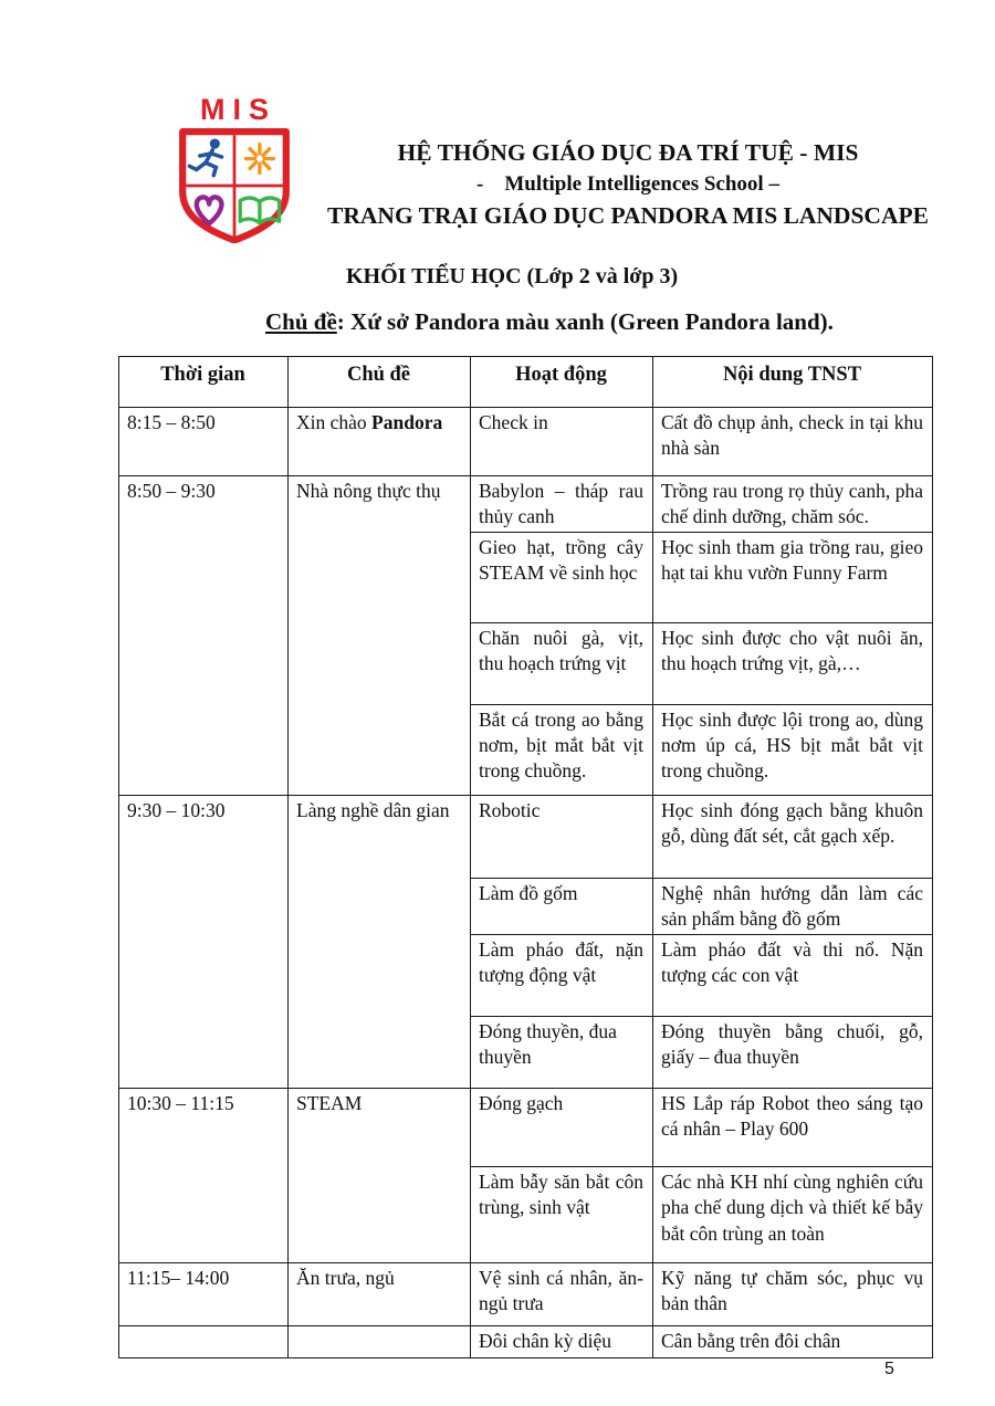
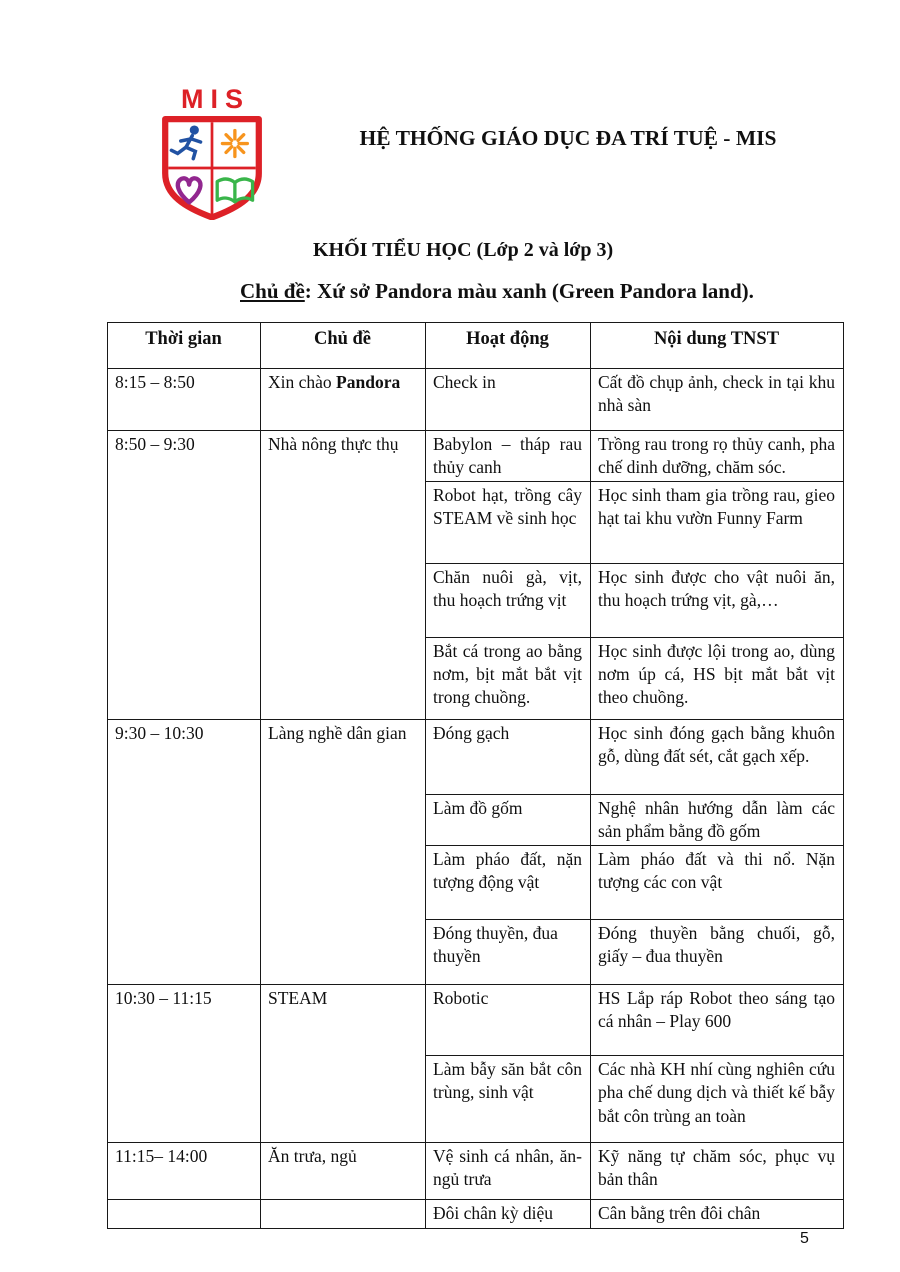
  MIS
  HỆ THỐNG GIÁO DỤC ĐA TRÍ TUỆ - MIS
- - Multiple Intelligences School –
- TRANG TRẠI GIÁO DỤC PANDORA MIS LANDSCAPE
  KHỐI TIỂU HỌC (Lớp 2 và lớp 3)
  Chủ đề: Xứ sở Pandora màu xanh (Green Pandora land).
  Thời gian	Chủ đề	Hoạt động	Nội dung TNST
  8:15 – 8:50	Xin chào Pandora	Check in	Cất đồ chụp ảnh, check in tại khu nhà sàn
  8:50 – 9:30	Nhà nông thực thụ	Babylon – tháp rau thủy canh	Trồng rau trong rọ thủy canh, pha chế dinh dưỡng, chăm sóc.
- Gieo hạt, trồng cây STEAM về sinh học	Học sinh tham gia trồng rau, gieo hạt tai khu vườn Funny Farm
+ Robot hạt, trồng cây STEAM về sinh học	Học sinh tham gia trồng rau, gieo hạt tai khu vườn Funny Farm
  Chăn nuôi gà, vịt, thu hoạch trứng vịt	Học sinh được cho vật nuôi ăn, thu hoạch trứng vịt, gà,…
- Bắt cá trong ao bằng nơm, bịt mắt bắt vịt trong chuồng.	Học sinh được lội trong ao, dùng nơm úp cá, HS bịt mắt bắt vịt trong chuồng.
+ Bắt cá trong ao bằng nơm, bịt mắt bắt vịt trong chuồng.	Học sinh được lội trong ao, dùng nơm úp cá, HS bịt mắt bắt vịt theo chuồng.
- 9:30 – 10:30	Làng nghề dân gian	Robotic	Học sinh đóng gạch bằng khuôn gỗ, dùng đất sét, cắt gạch xếp.
+ 9:30 – 10:30	Làng nghề dân gian	Đóng gạch	Học sinh đóng gạch bằng khuôn gỗ, dùng đất sét, cắt gạch xếp.
  Làm đồ gốm	Nghệ nhân hướng dẫn làm các sản phẩm bằng đồ gốm
  Làm pháo đất, nặn tượng động vật	Làm pháo đất và thi nổ. Nặn tượng các con vật
  Đóng thuyền, đua thuyền	Đóng thuyền bằng chuối, gỗ, giấy – đua thuyền
- 10:30 – 11:15	STEAM	Đóng gạch	HS Lắp ráp Robot theo sáng tạo cá nhân – Play 600
+ 10:30 – 11:15	STEAM	Robotic	HS Lắp ráp Robot theo sáng tạo cá nhân – Play 600
  Làm bẫy săn bắt côn trùng, sinh vật	Các nhà KH nhí cùng nghiên cứu pha chế dung dịch và thiết kế bẫy bắt côn trùng an toàn
  11:15– 14:00	Ăn trưa, ngủ	Vệ sinh cá nhân, ăn- ngủ trưa	Kỹ năng tự chăm sóc, phục vụ bản thân
  		Đôi chân kỳ diệu	Cân bằng trên đôi chân
  5
